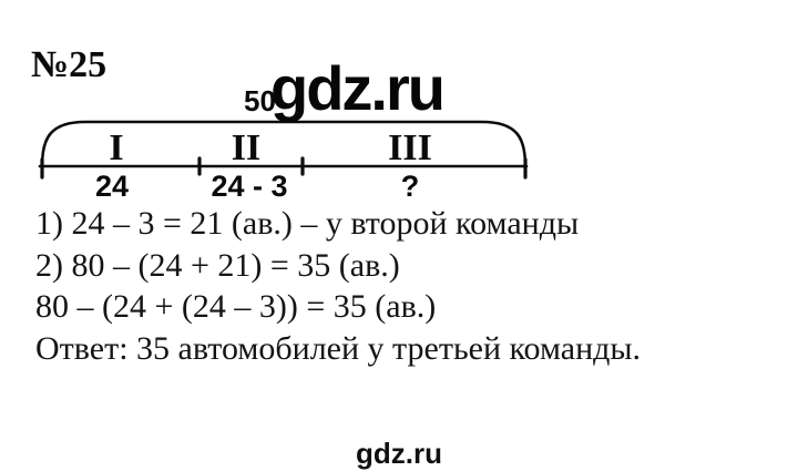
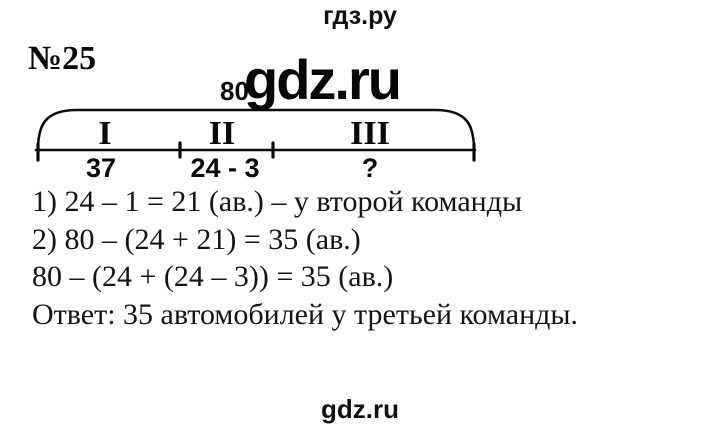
+ гдз.ру
  №25
- 50
+ 80
  gdz.ru
  I
  II
  III
- 24
+ 37
  24 - 3
  ?
- 1) 24 – 3 = 21 (ав.) – у второй команды
+ 1) 24 – 1 = 21 (ав.) – у второй команды
  2) 80 – (24 + 21) = 35 (ав.)
  80 – (24 + (24 – 3)) = 35 (ав.)
  Ответ: 35 автомобилей у третьей команды.
  gdz.ru
